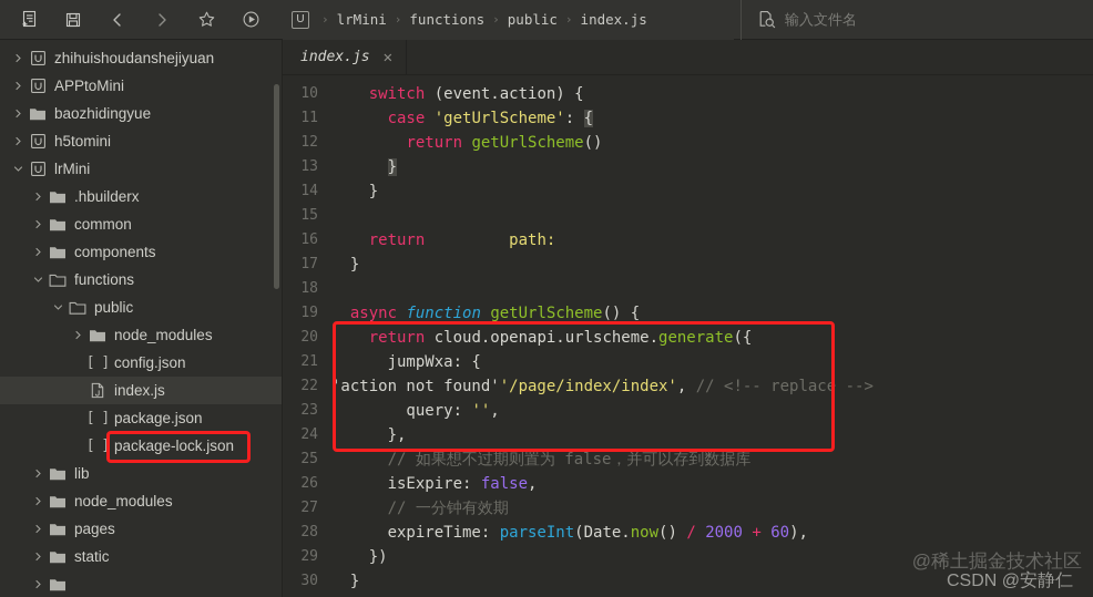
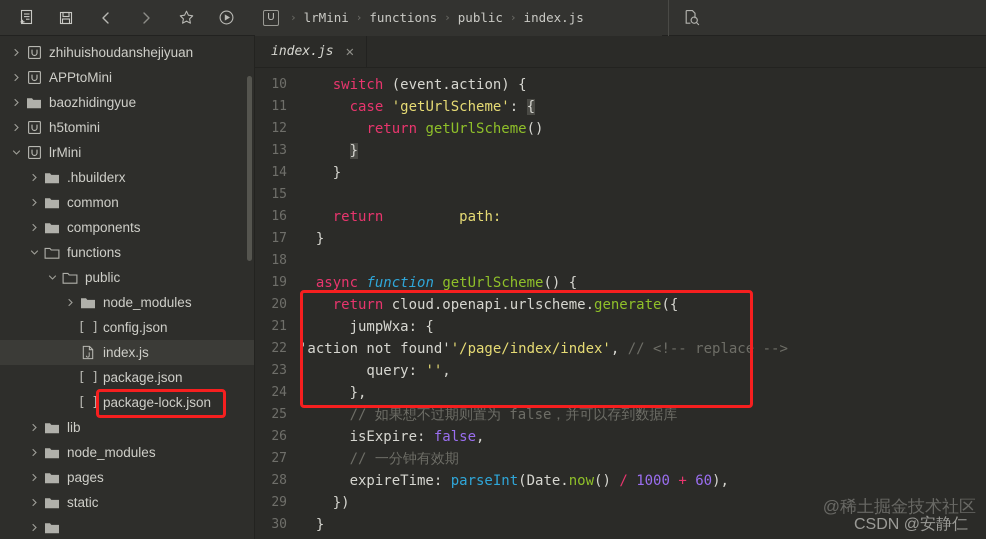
  U
  ›
  lrMini
  ›
  functions
  ›
  public
  ›
  index.js
- 输入文件名
  zhihuishoudanshejiyuan
  APPtoMini
  baozhidingyue
  h5tomini
  lrMini
  .hbuilderx
  common
  components
  functions
  public
  node_modules
  [ ]
  config.json
  index.js
  [ ]
  package.json
  [ ]
  package-lock.json
  lib
  node_modules
  pages
  static
  index.js
  ✕
  10
  switch (event.action) {
  11
  case 'getUrlScheme': {
  12
  return getUrlScheme()
  13
  }
  14
  }
  15
  16
  return path:
  17
  }
  18
  19
  async function getUrlScheme() {
  20
  return cloud.openapi.urlscheme.generate({
  21
  jumpWxa: {
  22
  'action not found''/page/index/index', // <!-- replace -->
  23
  query: '',
  24
  },
  25
  // 如果想不过期则置为 false，并可以存到数据库
  26
  isExpire: false,
  27
  // 一分钟有效期
  28
- expireTime: parseInt(Date.now() / 2000 + 60),
+ expireTime: parseInt(Date.now() / 1000 + 60),
  29
  })
  30
  }
  @稀土掘金技术社区
  CSDN @安静仁
